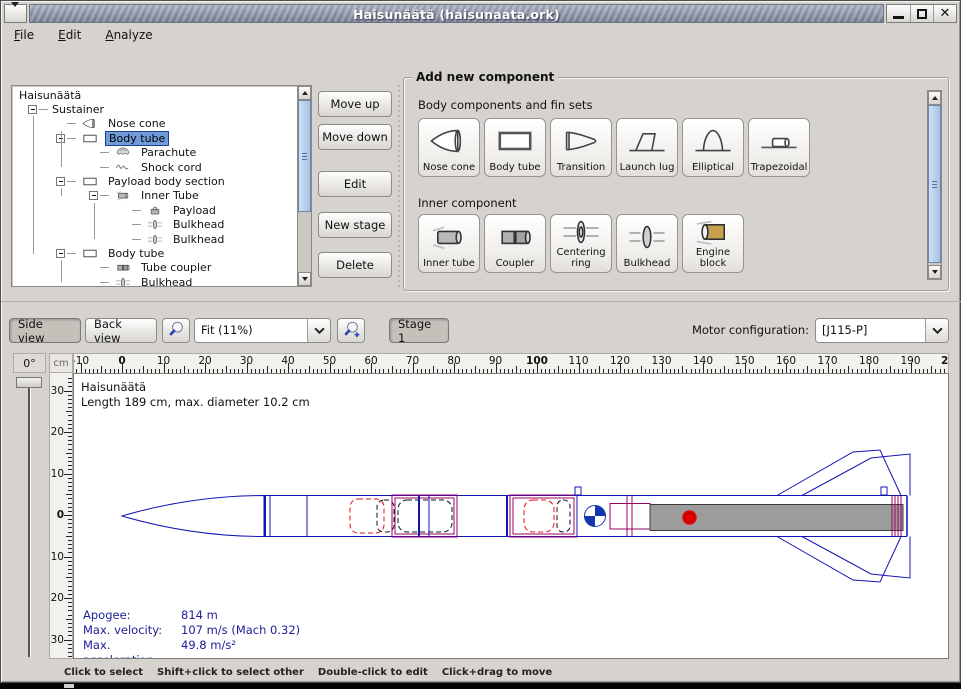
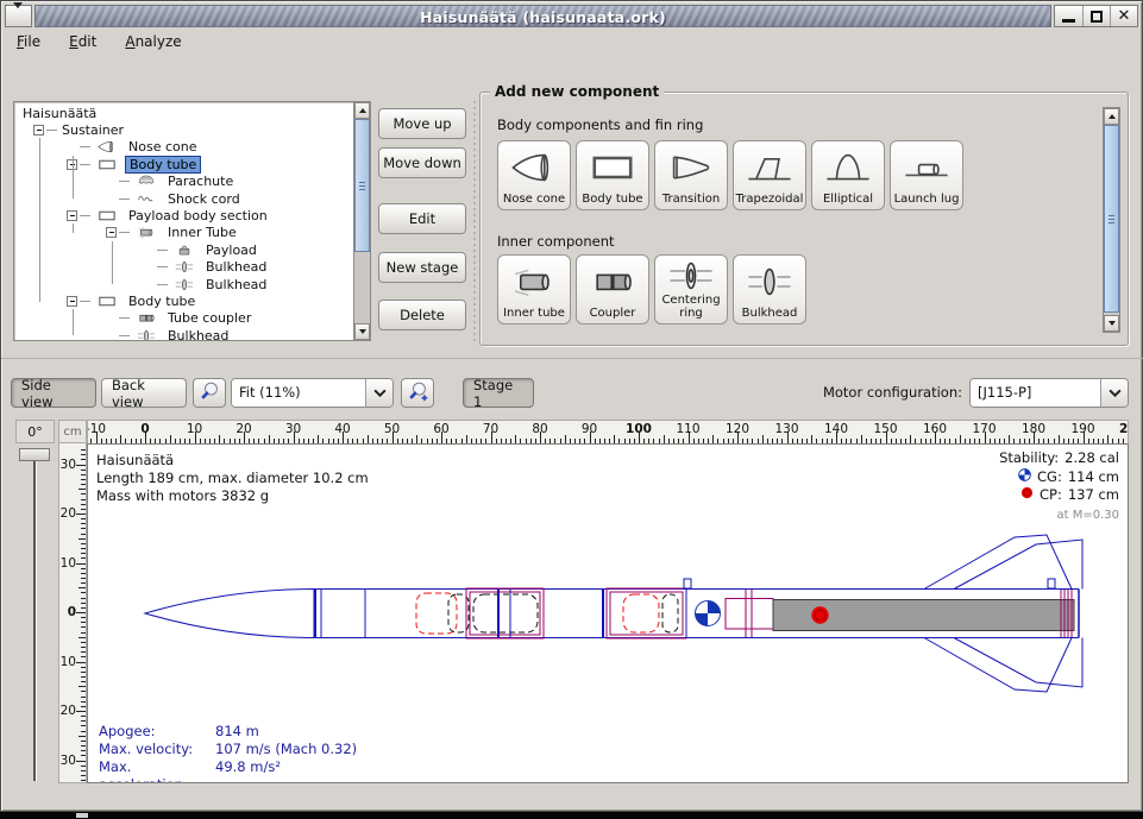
  Haisunäätä (haisunaata.ork)
  ✕
  File
  Edit
  Analyze
  Haisunäätä
  Sustainer
  Nose cone
  Body tube
  Parachute
  Shock cord
  Payload body section
  Inner Tube
  Payload
  Bulkhead
  Bulkhead
  Body tube
  Tube coupler
  Bulkhead
  Move up
  Move down
  Edit
  New stage
  Delete
  Add new component
- Body components and fin sets
+ Body components and fin ring
  Nose cone
  Body tube
  Transition
- Launch lug
+ Trapezoidal
  Elliptical
- Trapezoidal
+ Launch lug
  Inner component
  Inner tube
  Coupler
  Centering ring
  Bulkhead
- Engine block
  Side view
  Back view
  Fit (11%)
  Stage 1
  Motor configuration:
  [J115-P]
  0°
  cm
  -10
  0
  10
  20
  30
  40
  50
  60
  70
  80
  90
  100
  110
  120
  130
  140
  150
  160
  170
  180
  190
  0
  10
  20
  30
  Haisunäätä
  Length 189 cm, max. diameter 10.2 cm
+ Mass with motors 3832 g
+ Stability:
+ 2.28 cal
+ CG:
+ 114 cm
+ CP:
+ 137 cm
+ at M=0.30
  Apogee:
  814 m
  Max. velocity:
  107 m/s (Mach 0.32)
  49.8 m/s²
- Click to select
- Shift+click to select other
- Double-click to edit
- Click+drag to move
